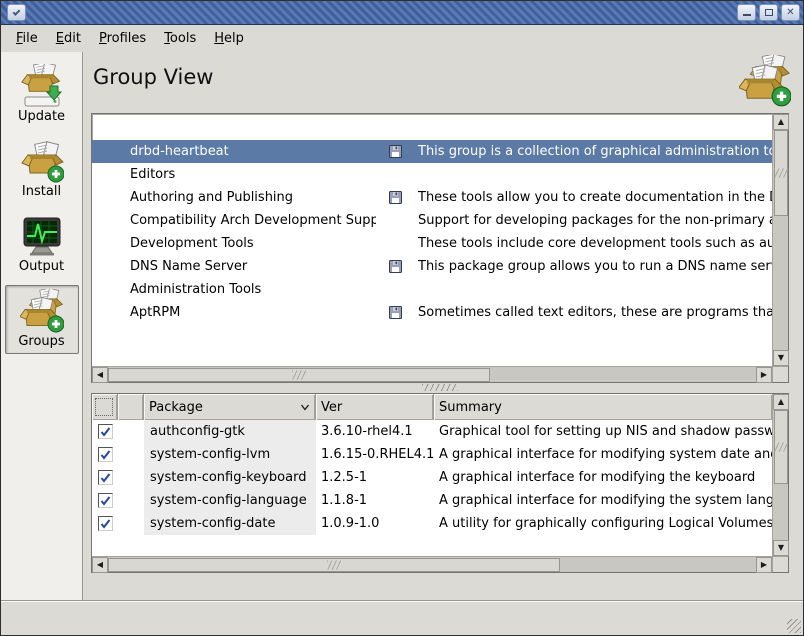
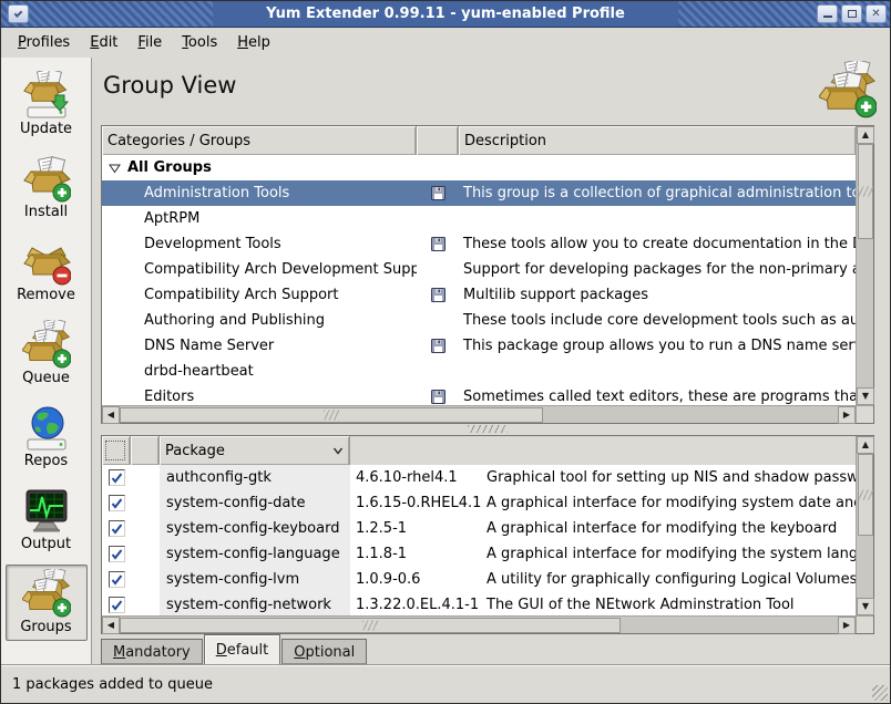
+ Yum Extender 0.99.11 - yum-enabled Profile
  ✕
- File
+ Profiles
  Edit
- Profiles
+ File
  Tools
  Help
  Update
  Install
+ Remove
+ Queue
+ Repos
  Output
  Groups
  Group View
+ Categories / Groups
+ Description
+ All Groups
- drbd-heartbeat
+ Administration Tools
  This group is a collection of graphical administration t
- Editors
+ AptRPM
- Authoring and Publishing
+ Development Tools
  These tools allow you to create documentation in the
  Compatibility Arch Development Supp
  Support for developing packages for the non-primary
+ Compatibility Arch Support
+ Multilib support packages
- Development Tools
+ Authoring and Publishing
  These tools include core development tools such as a
  DNS Name Server
  This package group allows you to run a DNS name ser
- Administration Tools
+ drbd-heartbeat
- AptRPM
+ Editors
  Sometimes called text editors, these are programs tha
  ▲
  ▼
  ◀
  ▶
  Package
- Ver
- Summary
  authconfig-gtk
- 3.6.10-rhel4.1
+ 4.6.10-rhel4.1
  Graphical tool for setting up NIS and shadow passw
- system-config-lvm
+ system-config-date
  1.6.15-0.RHEL4.1
  A graphical interface for modifying system date an
  system-config-keyboard
  1.2.5-1
  A graphical interface for modifying the keyboard
  system-config-language
  1.1.8-1
  A graphical interface for modifying the system lang
- system-config-date
+ system-config-lvm
- 1.0.9-1.0
+ 1.0.9-0.6
  A utility for graphically configuring Logical Volumes
+ system-config-network
+ 1.3.22.0.EL.4.1-1
+ The GUI of the NEtwork Adminstration Tool
  ▲
  ▼
  ◀
  ▶
+ Mandatory
+ Default
+ Optional
+ 1 packages added to queue
